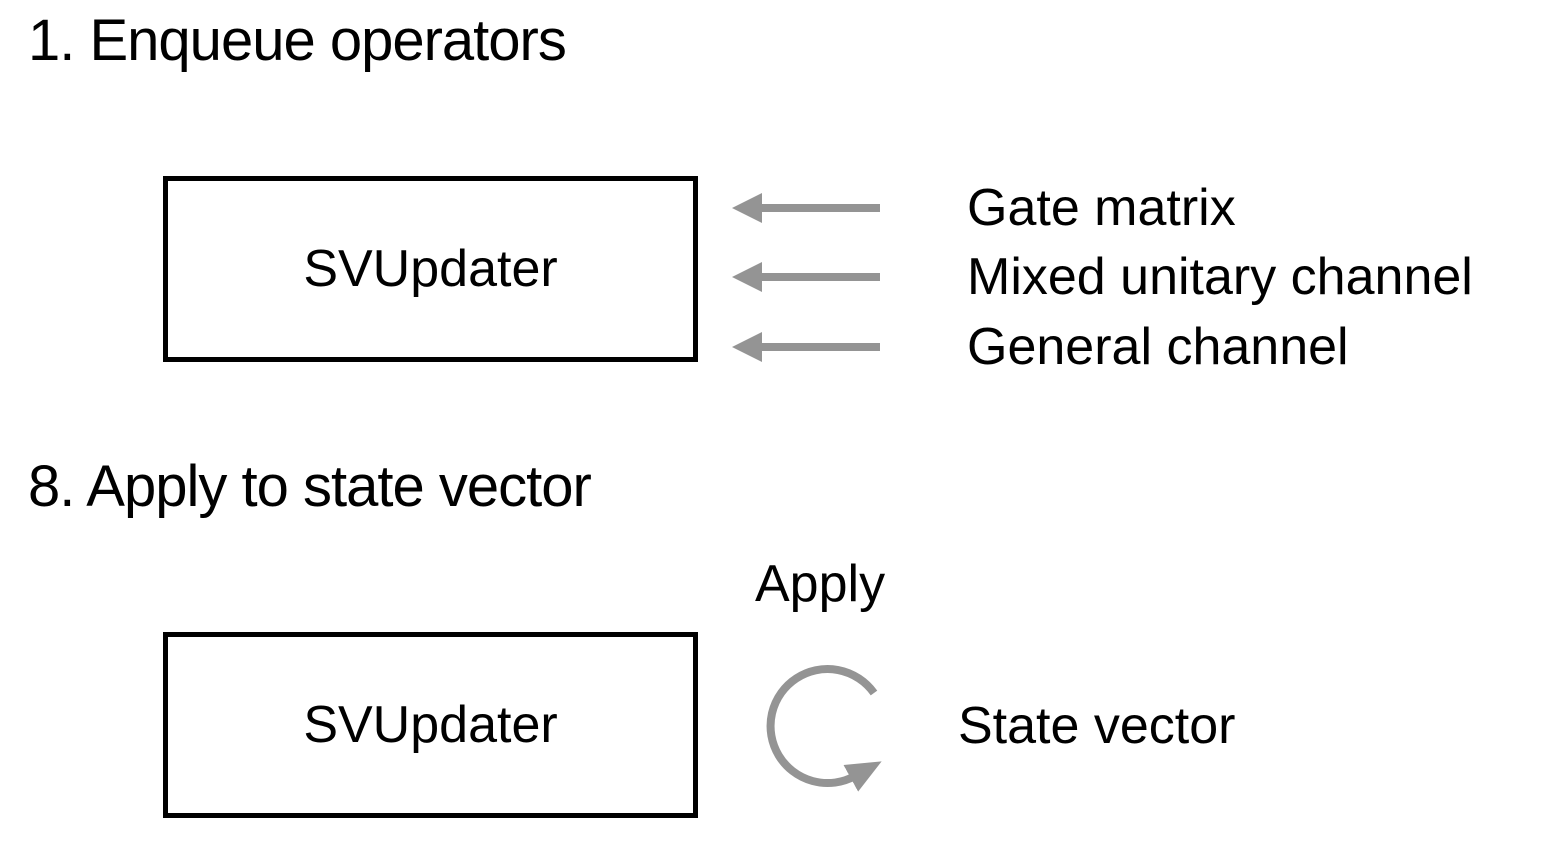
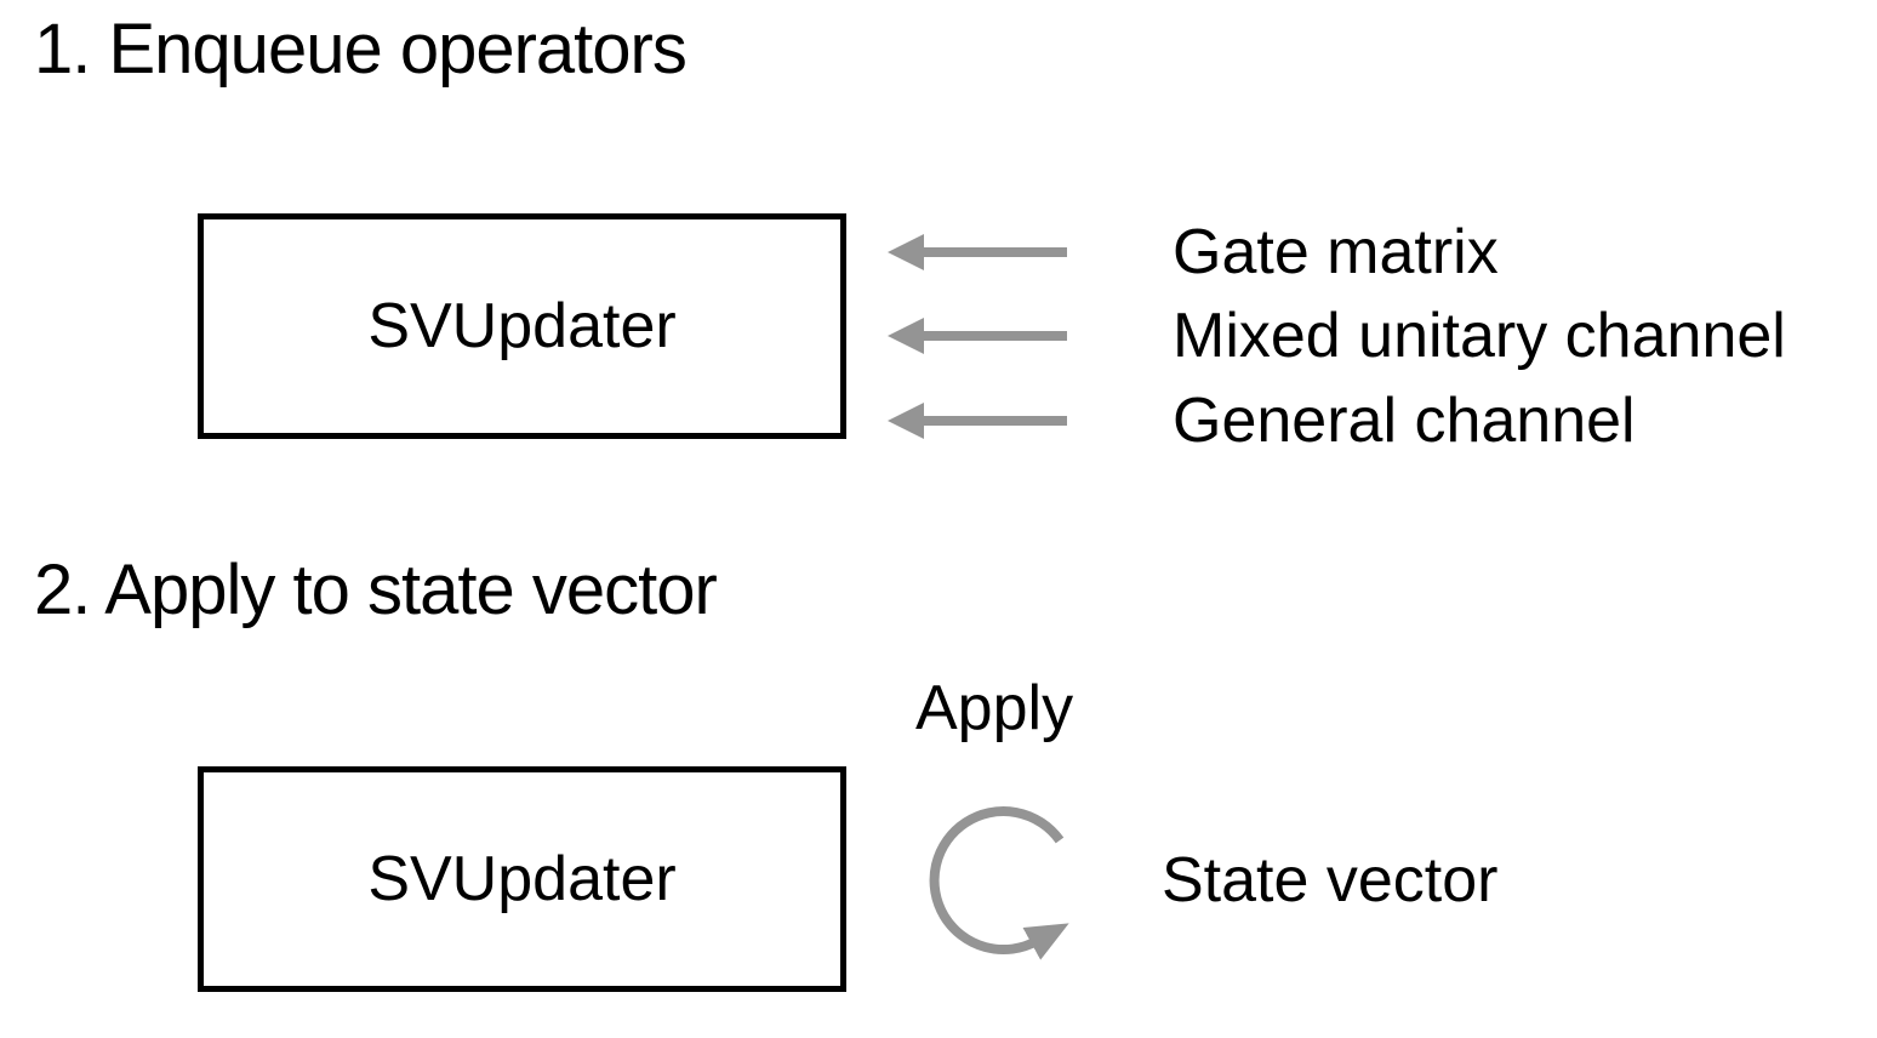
  1. Enqueue operators
  SVUpdater
  Gate matrix
  Mixed unitary channel
  General channel
- 8. Apply to state vector
+ 2. Apply to state vector
  SVUpdater
  Apply
  State vector
